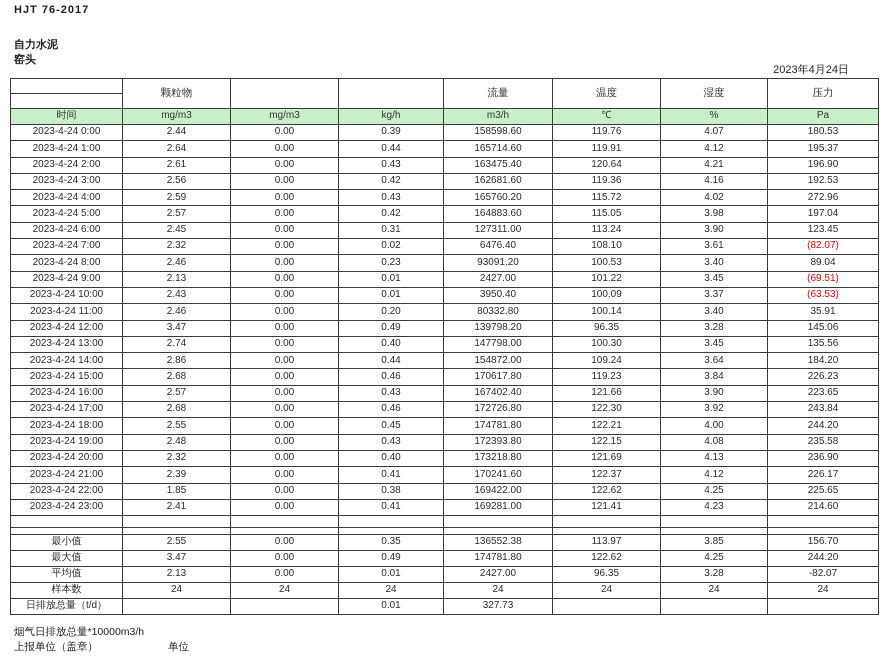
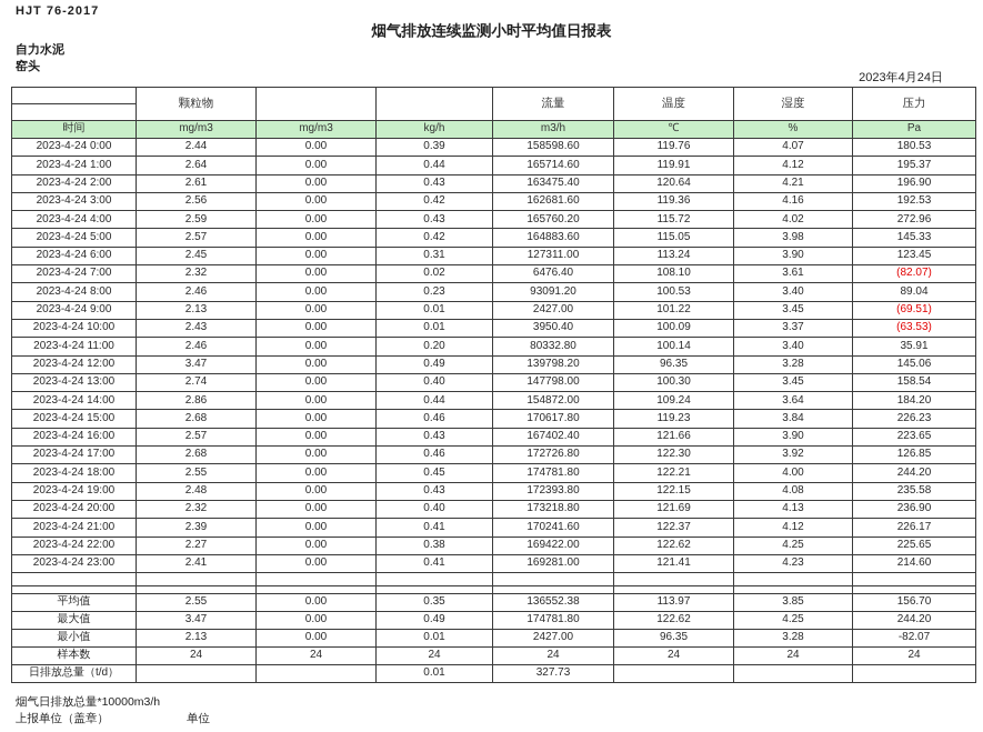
  HJT 76-2017
+ 烟气排放连续监测小时平均值日报表
  自力水泥
  窑头
  2023年4月24日
  	颗粒物			流量	温度	湿度	压力
  时间	mg/m3	mg/m3	kg/h	m3/h	℃	%	Pa
  2023-4-24 0:00	2.44	0.00	0.39	158598.60	119.76	4.07	180.53
  2023-4-24 1:00	2.64	0.00	0.44	165714.60	119.91	4.12	195.37
  2023-4-24 2:00	2.61	0.00	0.43	163475.40	120.64	4.21	196.90
  2023-4-24 3:00	2.56	0.00	0.42	162681.60	119.36	4.16	192.53
  2023-4-24 4:00	2.59	0.00	0.43	165760.20	115.72	4.02	272.96
- 2023-4-24 5:00	2.57	0.00	0.42	164883.60	115.05	3.98	197.04
+ 2023-4-24 5:00	2.57	0.00	0.42	164883.60	115.05	3.98	145.33
  2023-4-24 6:00	2.45	0.00	0.31	127311.00	113.24	3.90	123.45
  2023-4-24 7:00	2.32	0.00	0.02	6476.40	108.10	3.61	(82.07)
  2023-4-24 8:00	2.46	0.00	0.23	93091.20	100.53	3.40	89.04
  2023-4-24 9:00	2.13	0.00	0.01	2427.00	101.22	3.45	(69.51)
  2023-4-24 10:00	2.43	0.00	0.01	3950.40	100.09	3.37	(63.53)
  2023-4-24 11:00	2.46	0.00	0.20	80332.80	100.14	3.40	35.91
  2023-4-24 12:00	3.47	0.00	0.49	139798.20	96.35	3.28	145.06
- 2023-4-24 13:00	2.74	0.00	0.40	147798.00	100.30	3.45	135.56
+ 2023-4-24 13:00	2.74	0.00	0.40	147798.00	100.30	3.45	158.54
  2023-4-24 14:00	2.86	0.00	0.44	154872.00	109.24	3.64	184.20
  2023-4-24 15:00	2.68	0.00	0.46	170617.80	119.23	3.84	226.23
  2023-4-24 16:00	2.57	0.00	0.43	167402.40	121.66	3.90	223.65
- 2023-4-24 17:00	2.68	0.00	0.46	172726.80	122.30	3.92	243.84
+ 2023-4-24 17:00	2.68	0.00	0.46	172726.80	122.30	3.92	126.85
  2023-4-24 18:00	2.55	0.00	0.45	174781.80	122.21	4.00	244.20
  2023-4-24 19:00	2.48	0.00	0.43	172393.80	122.15	4.08	235.58
  2023-4-24 20:00	2.32	0.00	0.40	173218.80	121.69	4.13	236.90
  2023-4-24 21:00	2.39	0.00	0.41	170241.60	122.37	4.12	226.17
- 2023-4-24 22:00	1.85	0.00	0.38	169422.00	122.62	4.25	225.65
+ 2023-4-24 22:00	2.27	0.00	0.38	169422.00	122.62	4.25	225.65
  2023-4-24 23:00	2.41	0.00	0.41	169281.00	121.41	4.23	214.60
- 最小值	2.55	0.00	0.35	136552.38	113.97	3.85	156.70
+ 平均值	2.55	0.00	0.35	136552.38	113.97	3.85	156.70
  最大值	3.47	0.00	0.49	174781.80	122.62	4.25	244.20
- 平均值	2.13	0.00	0.01	2427.00	96.35	3.28	-82.07
+ 最小值	2.13	0.00	0.01	2427.00	96.35	3.28	-82.07
  样本数	24	24	24	24	24	24	24
  日排放总量（t/d）			0.01	327.73
  烟气日排放总量*10000m3/h
  上报单位（盖章）
  单位
